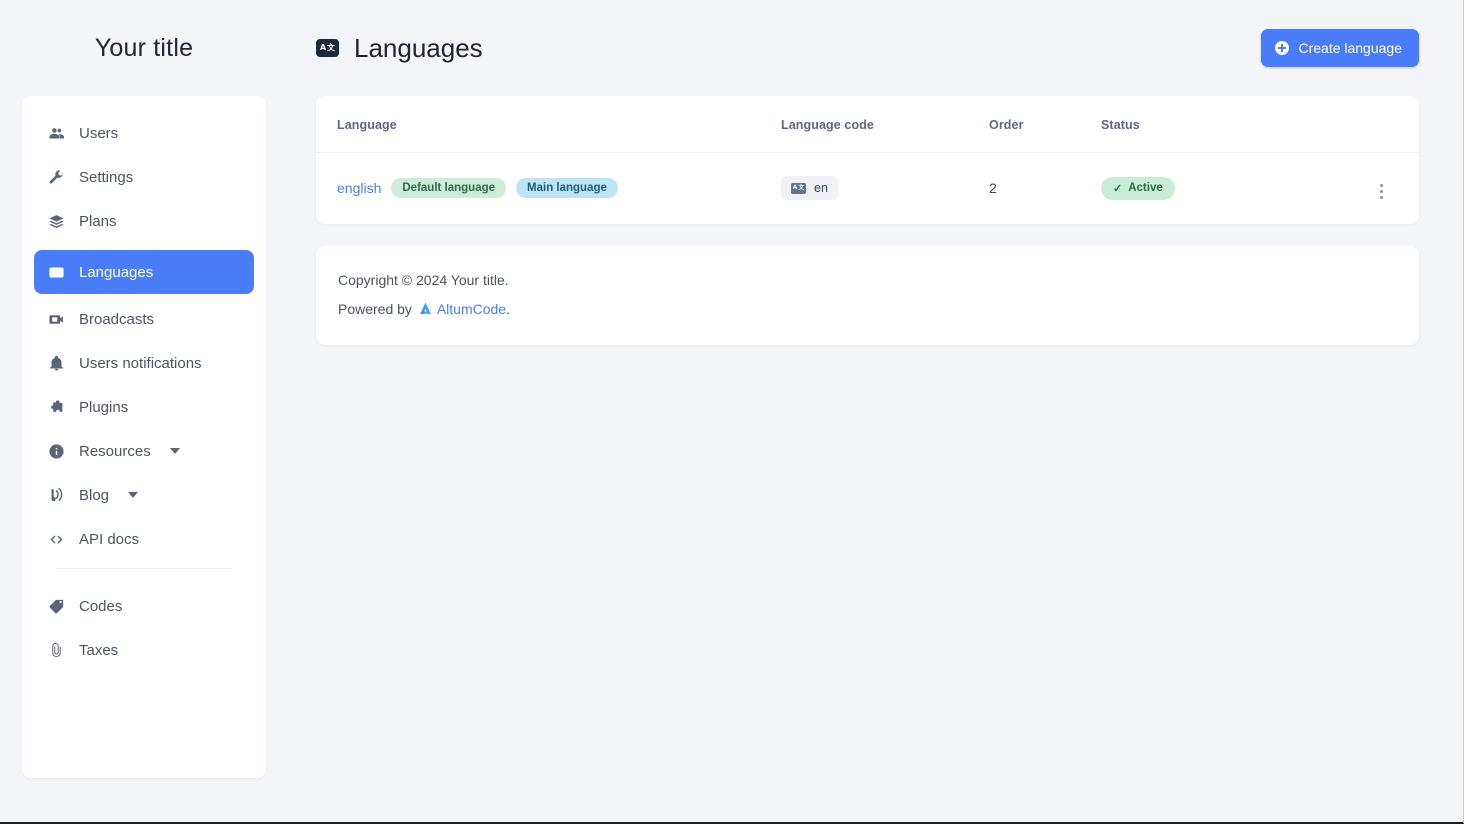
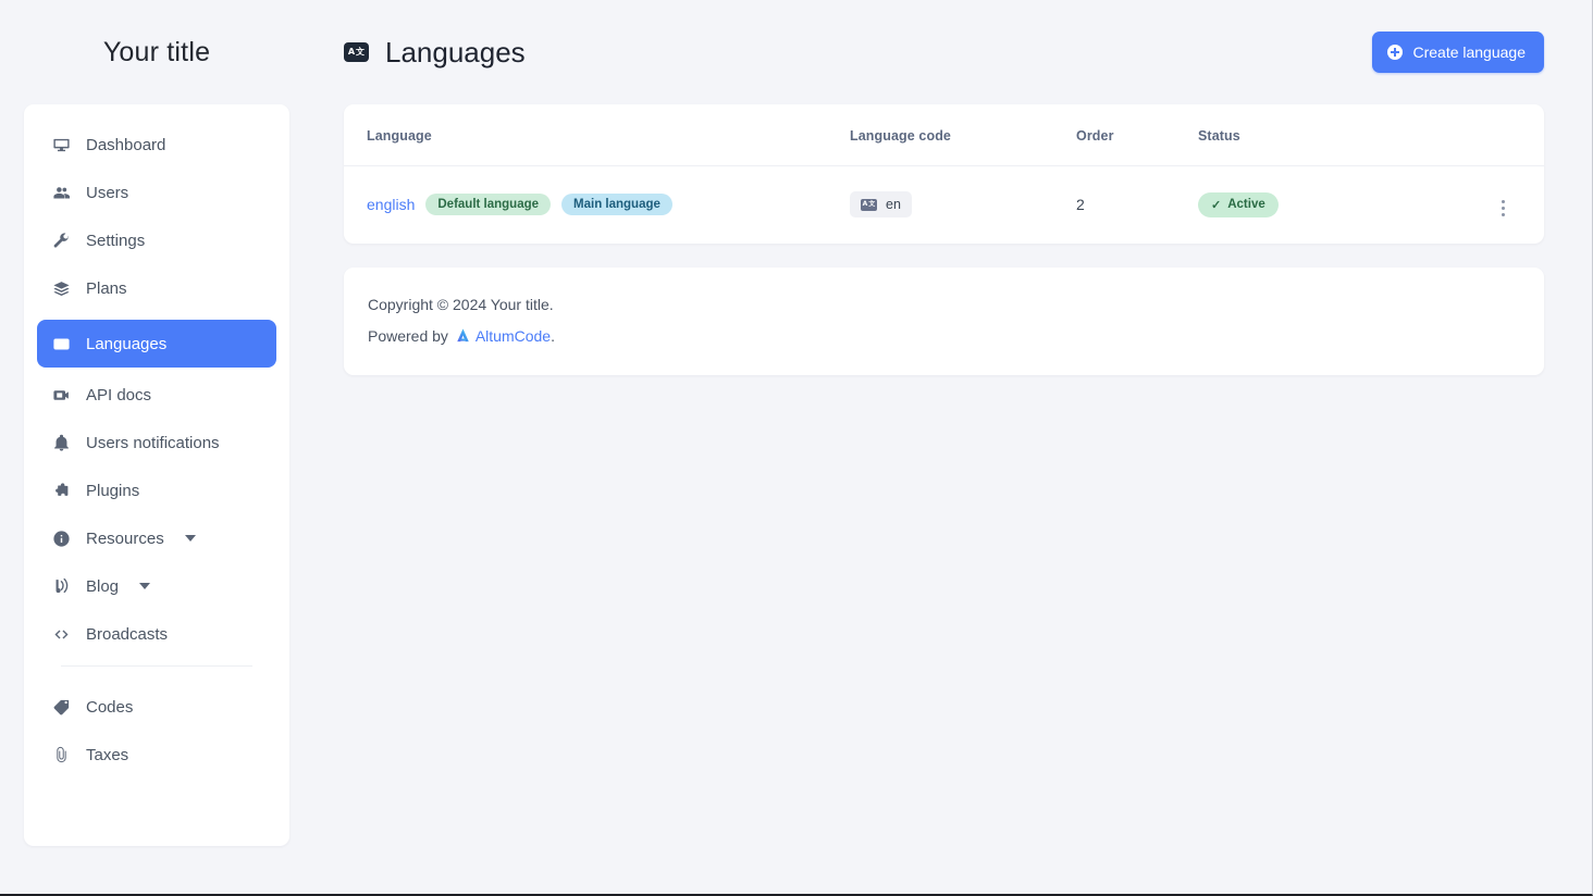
  Your title
+ Dashboard
  Users
  Settings
  Plans
  Languages
- Broadcasts
+ API docs
  Users notifications
  Plugins
  Resources
  Blog
- API docs
+ Broadcasts
  Codes
  Taxes
  A
  文
  Languages
  Create language
  Language	Language code	Order	Status
  english Default language Main language	en	2	✓ Active
  Copyright © 2024 Your title.
  Powered by AltumCode.
